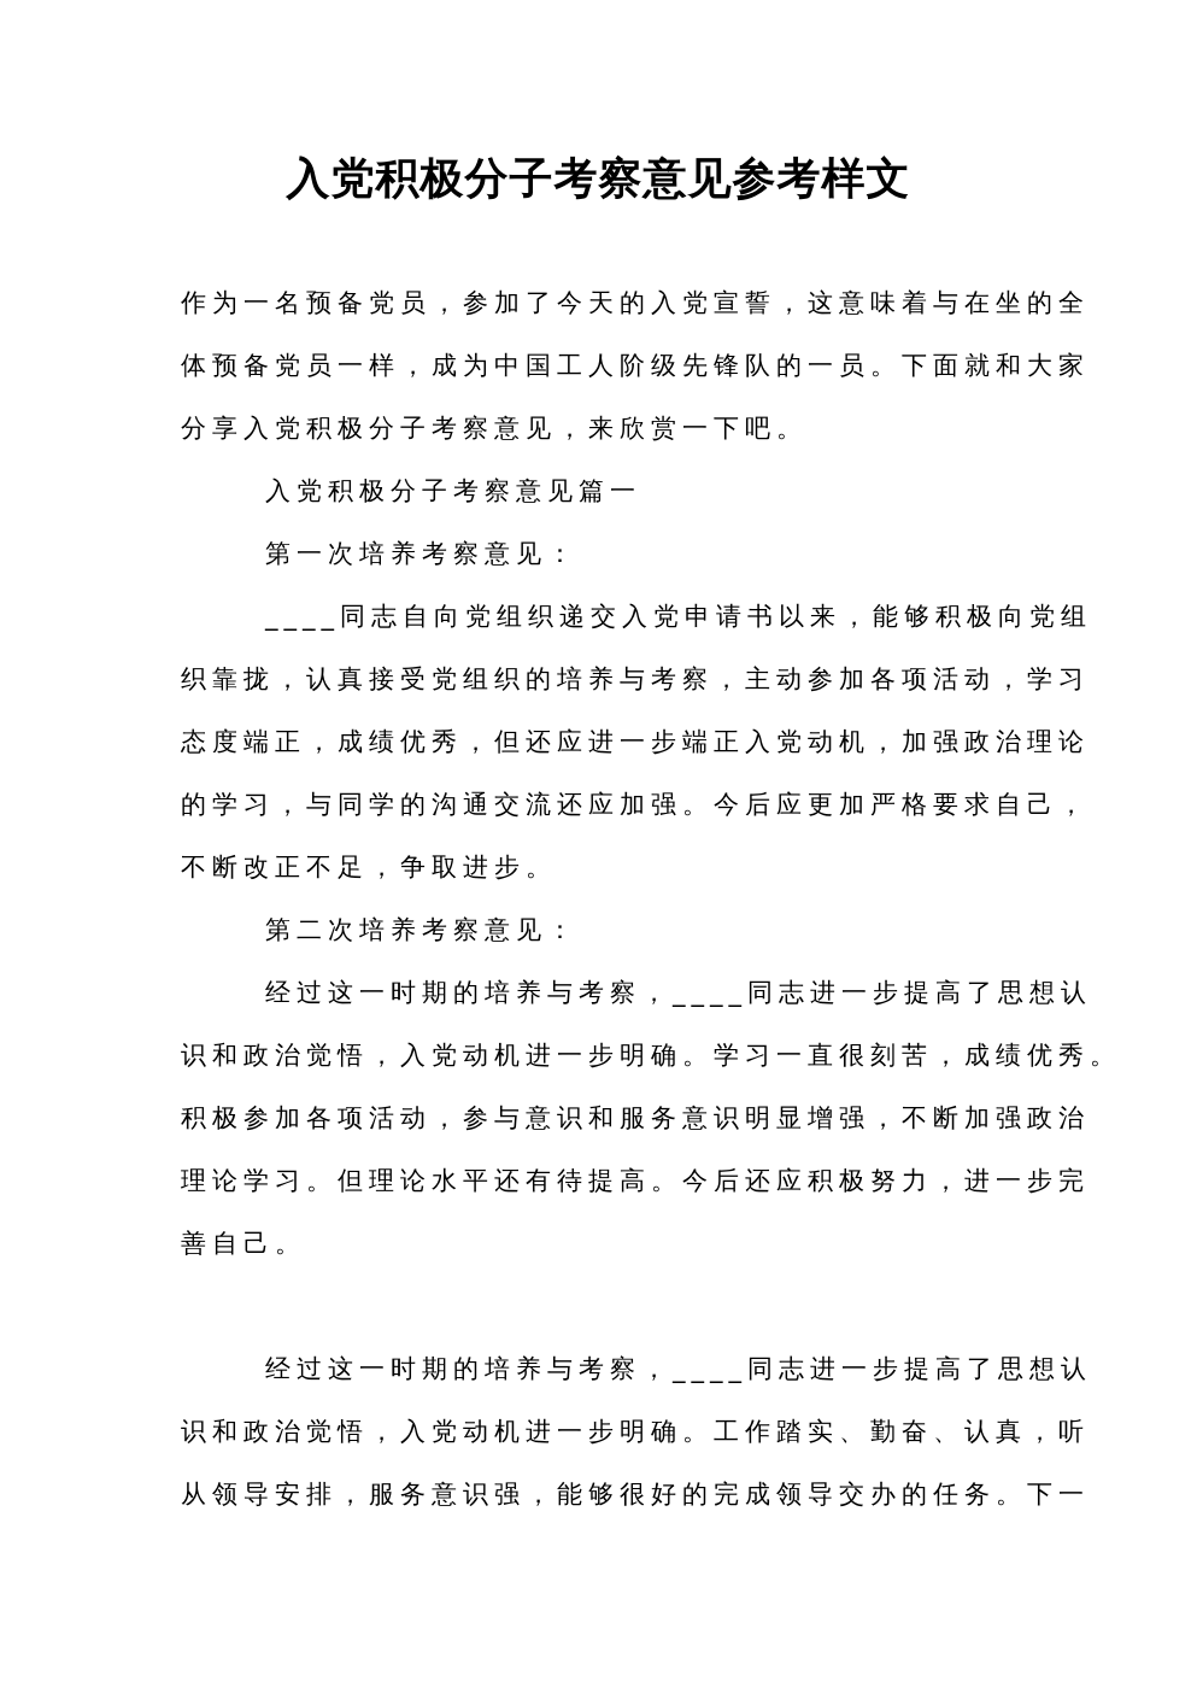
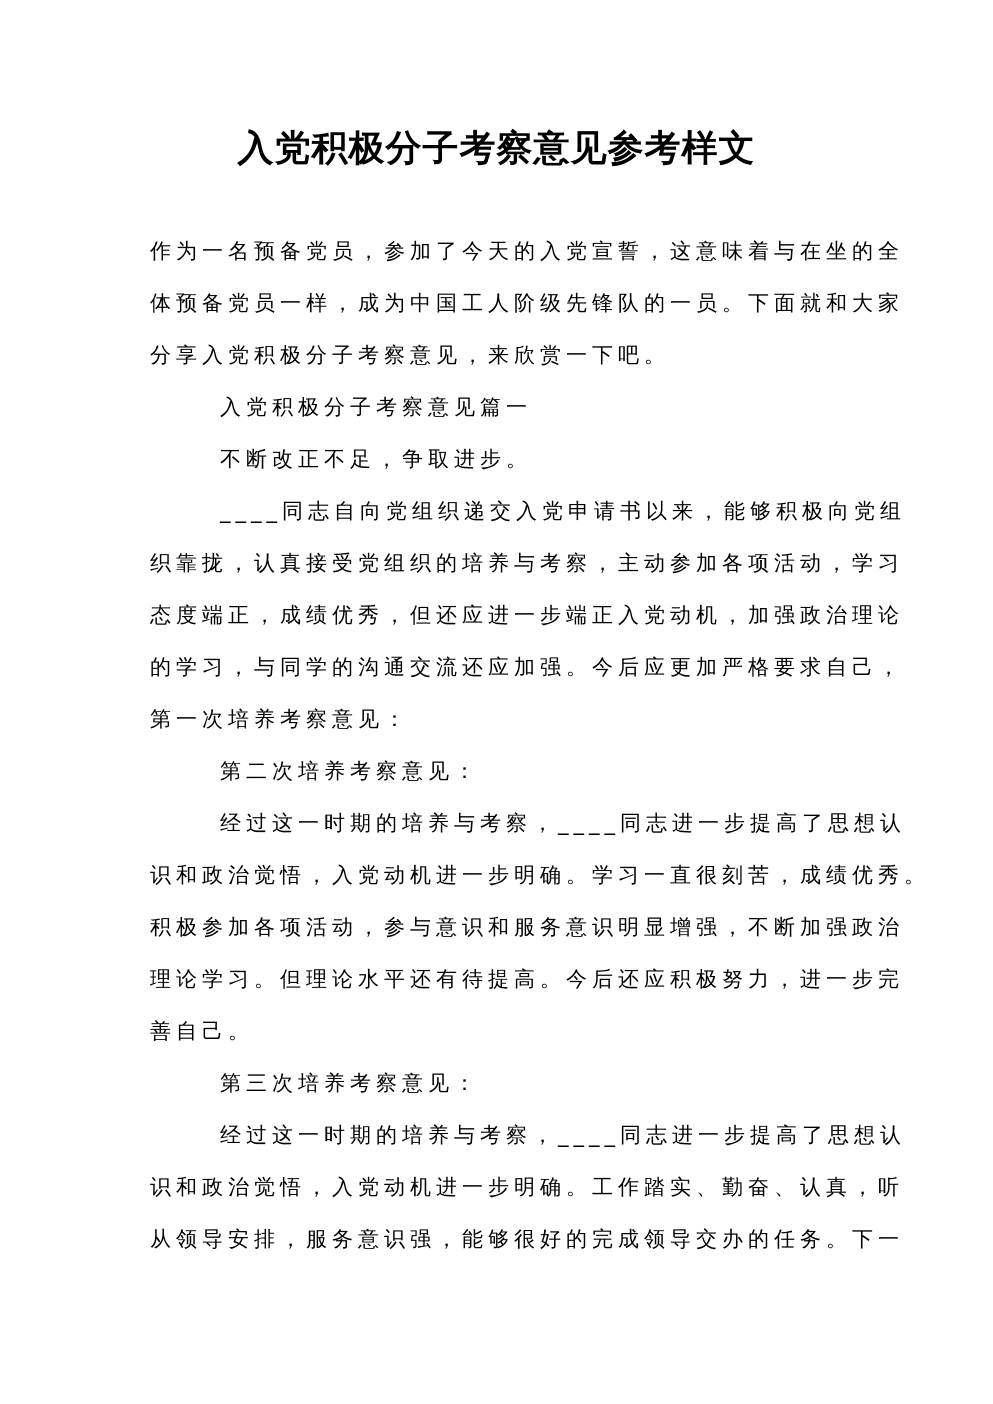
  入党积极分子考察意见参考样文
  作为一名预备党员，参加了今天的入党宣誓，这意味着与在坐的全
  体预备党员一样，成为中国工人阶级先锋队的一员。下面就和大家
  分享入党积极分子考察意见，来欣赏一下吧。
  入党积极分子考察意见篇一
- 第一次培养考察意见：
+ 不断改正不足，争取进步。
  ____同志自向党组织递交入党申请书以来，能够积极向党组
  织靠拢，认真接受党组织的培养与考察，主动参加各项活动，学习
  态度端正，成绩优秀，但还应进一步端正入党动机，加强政治理论
  的学习，与同学的沟通交流还应加强。今后应更加严格要求自己，
- 不断改正不足，争取进步。
+ 第一次培养考察意见：
  第二次培养考察意见：
  经过这一时期的培养与考察，____同志进一步提高了思想认
  识和政治觉悟，入党动机进一步明确。学习一直很刻苦，成绩优秀。
  积极参加各项活动，参与意识和服务意识明显增强，不断加强政治
  理论学习。但理论水平还有待提高。今后还应积极努力，进一步完
  善自己。
+ 第三次培养考察意见：
  经过这一时期的培养与考察，____同志进一步提高了思想认
  识和政治觉悟，入党动机进一步明确。工作踏实、勤奋、认真，听
  从领导安排，服务意识强，能够很好的完成领导交办的任务。下一
